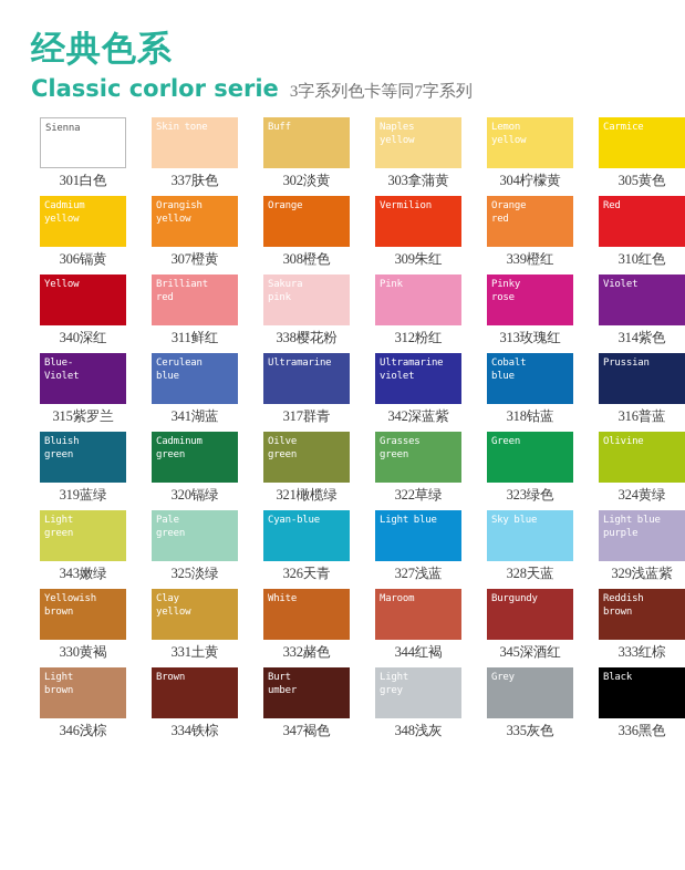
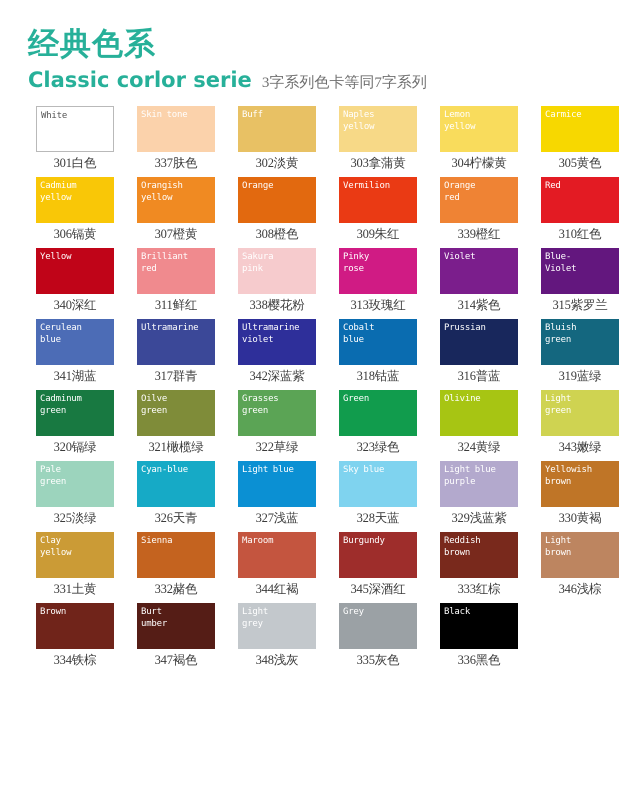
  经典色系
  Classic corlor serie
  3字系列色卡等同7字系列
- Sienna
+ White
  301白色
  Skin tone
  337肤色
  Buff
  302淡黄
  Naples
  yellow
  303拿蒲黄
  Lemon
  yellow
  304柠檬黄
  Carmice
  305黄色
  Cadmium
  yellow
  306镉黄
  Orangish
  yellow
  307橙黄
  Orange
  308橙色
  Vermilion
  309朱红
  Orange
  red
  339橙红
  Red
  310红色
  Yellow
  340深红
  Brilliant
  red
  311鲜红
  Sakura
  pink
  338樱花粉
- Pink
- 312粉红
  Pinky
  rose
  313玫瑰红
  Violet
  314紫色
  Blue-
  Violet
  315紫罗兰
  Cerulean
  blue
  341湖蓝
  Ultramarine
  317群青
  Ultramarine
  violet
  342深蓝紫
  Cobalt
  blue
  318钴蓝
  Prussian
  316普蓝
  Bluish
  green
  319蓝绿
  Cadminum
  green
  320镉绿
  Oilve
  green
  321橄榄绿
  Grasses
  green
  322草绿
  Green
  323绿色
  Olivine
  324黄绿
  Light
  green
  343嫩绿
  Pale
  green
  325淡绿
  Cyan-blue
  326天青
  Light blue
  327浅蓝
  Sky blue
  328天蓝
  Light blue
  purple
  329浅蓝紫
  Yellowish
  brown
  330黄褐
  Clay
  yellow
  331土黄
- White
+ Sienna
  332赭色
  Maroom
  344红褐
  Burgundy
  345深酒红
  Reddish
  brown
  333红棕
  Light
  brown
  346浅棕
  Brown
  334铁棕
  Burt
  umber
  347褐色
  Light
  grey
  348浅灰
  Grey
  335灰色
  Black
  336黑色
